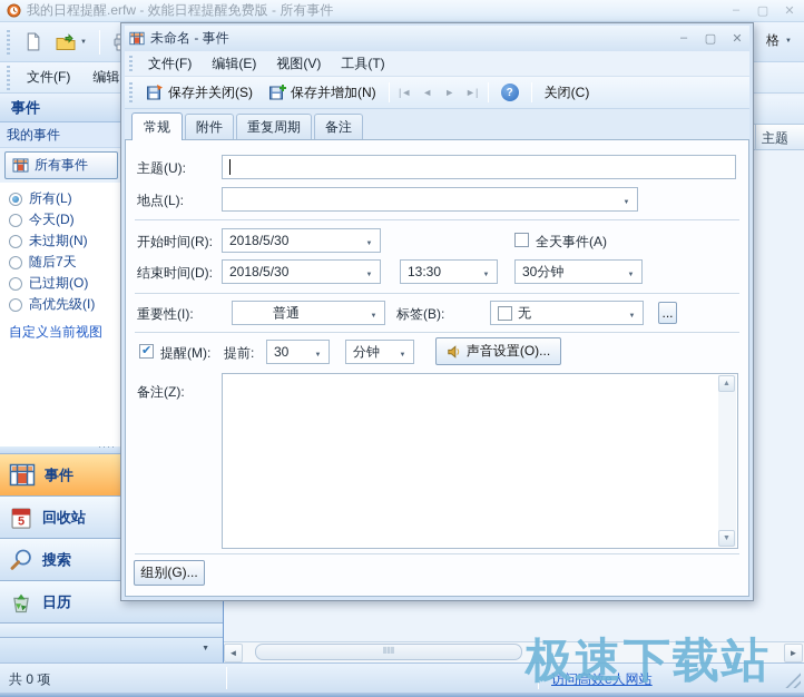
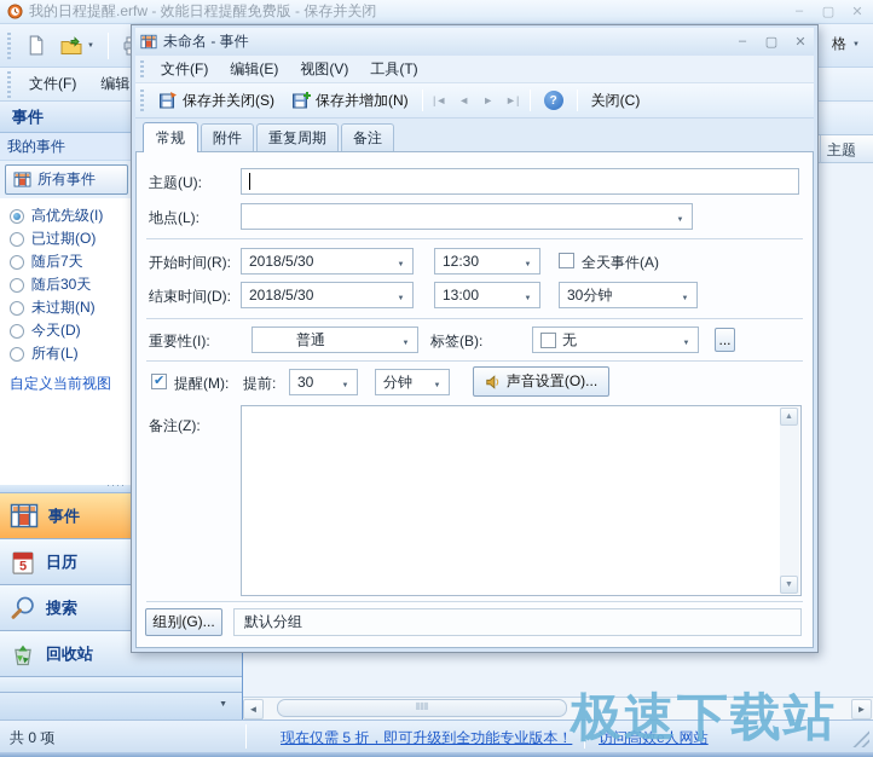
- 我的日程提醒.erfw - 效能日程提醒免费版 - 所有事件
+ 我的日程提醒.erfw - 效能日程提醒免费版 - 保存并关闭
  格
  文件(F)
  事件
  我的事件
  所有事件
- 所有(L)
+ 高优先级(I)
- 今天(D)
+ 已过期(O)
- 未过期(N)
+ 随后7天
+ 随后30天
- 随后7天
+ 未过期(N)
- 已过期(O)
+ 今天(D)
- 高优先级(I)
+ 所有(L)
  自定义当前视图
  事件
  5
- 回收站
+ 日历
  搜索
- 日历
+ 回收站
  主题
  共 0 项
+ 现在仅需 5 折，即可升级到全功能专业版本！
  访问高效e人网站
  极速下载站
  未命名 - 事件
  文件(F)
  编辑(E)
  视图(V)
  工具(T)
  保存并关闭(S)
  保存并增加(N)
  |◄
  ◄
  ►
  ►|
  ?
  关闭(C)
  常规
  附件
  重复周期
  备注
  主题(U):
  地点(L):
  开始时间(R):
  2018/5/30
+ 12:30
  全天事件(A)
  结束时间(D):
  2018/5/30
- 13:30
+ 13:00
  30分钟
  重要性(I):
  普通
  标签(B):
  无
  ...
  提醒(M):
  提前:
  30
  分钟
  声音设置(O)...
  备注(Z):
  组别(G)...
+ 默认分组
